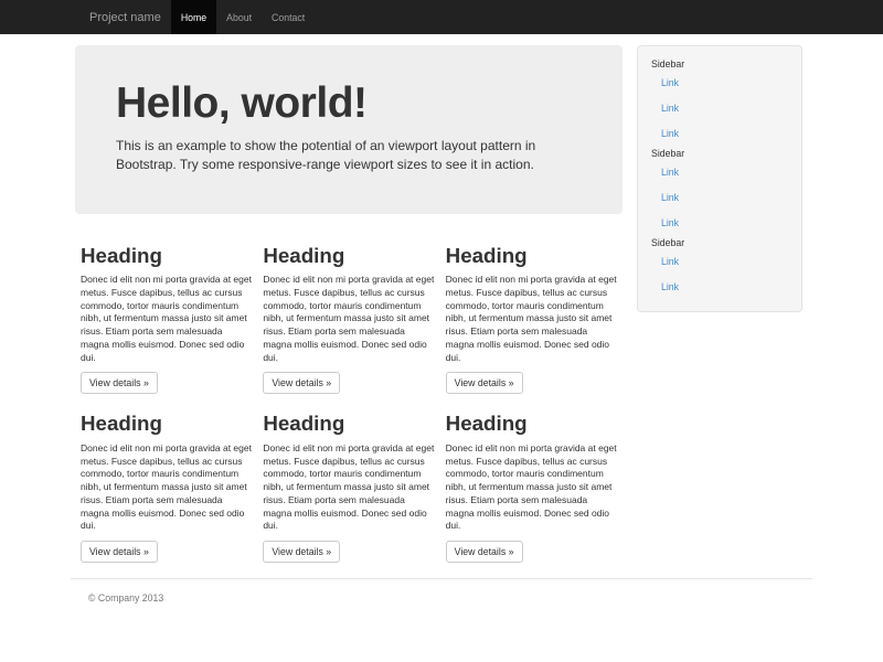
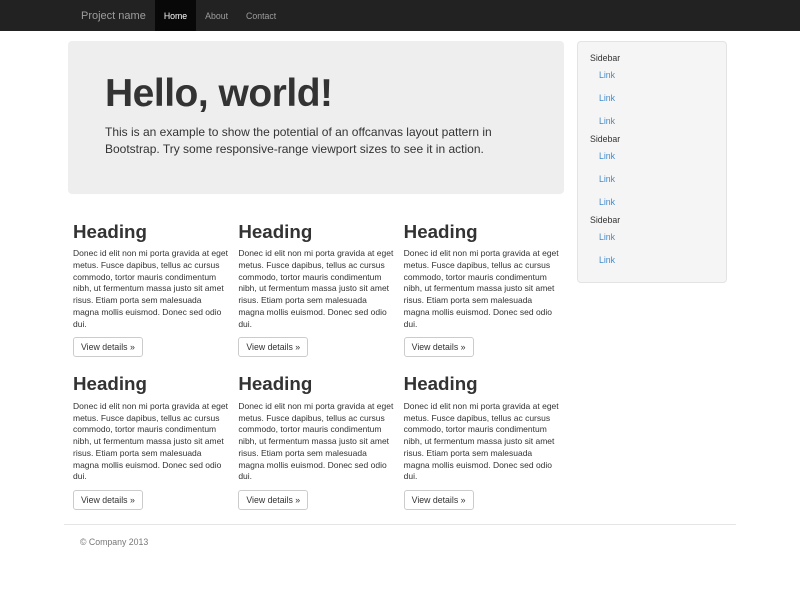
  Project name
  Home
  About
  Contact
  Hello, world!
- This is an example to show the potential of an viewport layout pattern in Bootstrap. Try some responsive-range viewport sizes to see it in action.
+ This is an example to show the potential of an offcanvas layout pattern in Bootstrap. Try some responsive-range viewport sizes to see it in action.
  Heading
  Donec id elit non mi porta gravida at eget metus. Fusce dapibus, tellus ac cursus commodo, tortor mauris condimentum nibh, ut fermentum massa justo sit amet risus. Etiam porta sem malesuada magna mollis euismod. Donec sed odio dui.
  View details »
  Heading
  Donec id elit non mi porta gravida at eget metus. Fusce dapibus, tellus ac cursus commodo, tortor mauris condimentum nibh, ut fermentum massa justo sit amet risus. Etiam porta sem malesuada magna mollis euismod. Donec sed odio dui.
  View details »
  Heading
  Donec id elit non mi porta gravida at eget metus. Fusce dapibus, tellus ac cursus commodo, tortor mauris condimentum nibh, ut fermentum massa justo sit amet risus. Etiam porta sem malesuada magna mollis euismod. Donec sed odio dui.
  View details »
  Heading
  Donec id elit non mi porta gravida at eget metus. Fusce dapibus, tellus ac cursus commodo, tortor mauris condimentum nibh, ut fermentum massa justo sit amet risus. Etiam porta sem malesuada magna mollis euismod. Donec sed odio dui.
  View details »
  Heading
  Donec id elit non mi porta gravida at eget metus. Fusce dapibus, tellus ac cursus commodo, tortor mauris condimentum nibh, ut fermentum massa justo sit amet risus. Etiam porta sem malesuada magna mollis euismod. Donec sed odio dui.
  View details »
  Heading
  Donec id elit non mi porta gravida at eget metus. Fusce dapibus, tellus ac cursus commodo, tortor mauris condimentum nibh, ut fermentum massa justo sit amet risus. Etiam porta sem malesuada magna mollis euismod. Donec sed odio dui.
  View details »
  Sidebar
  Link
  Link
  Link
  Sidebar
  Link
  Link
  Link
  Sidebar
  Link
  Link
  © Company 2013
